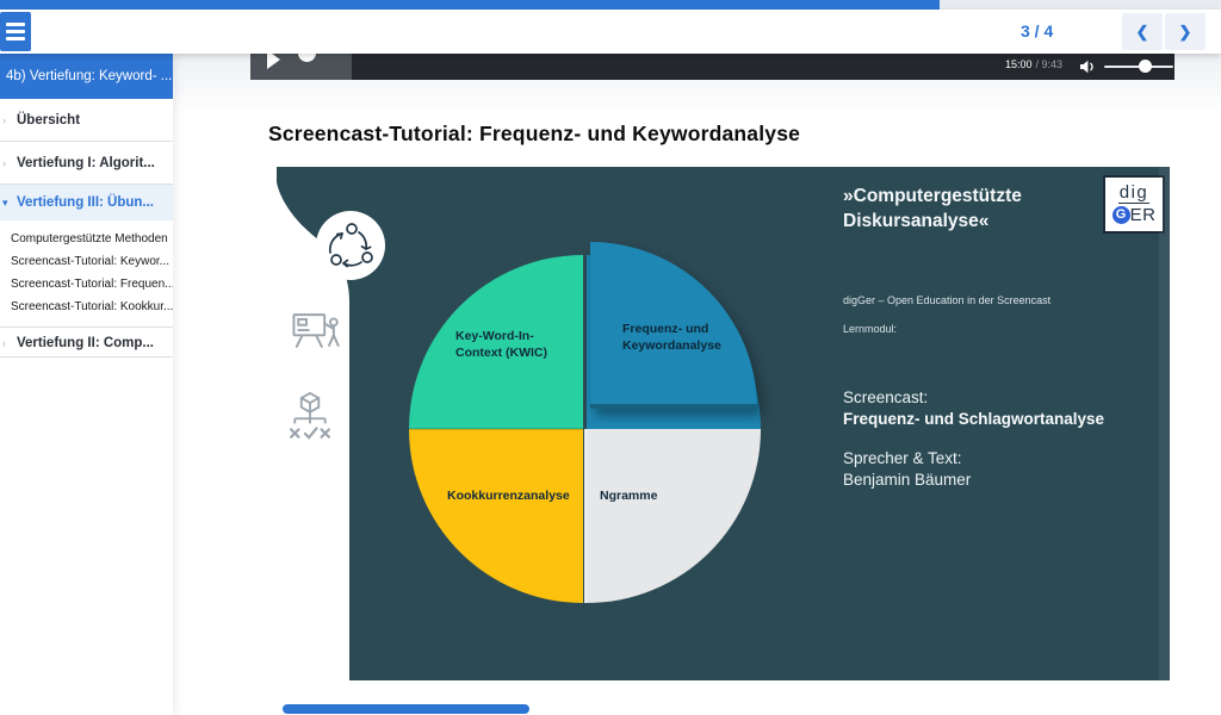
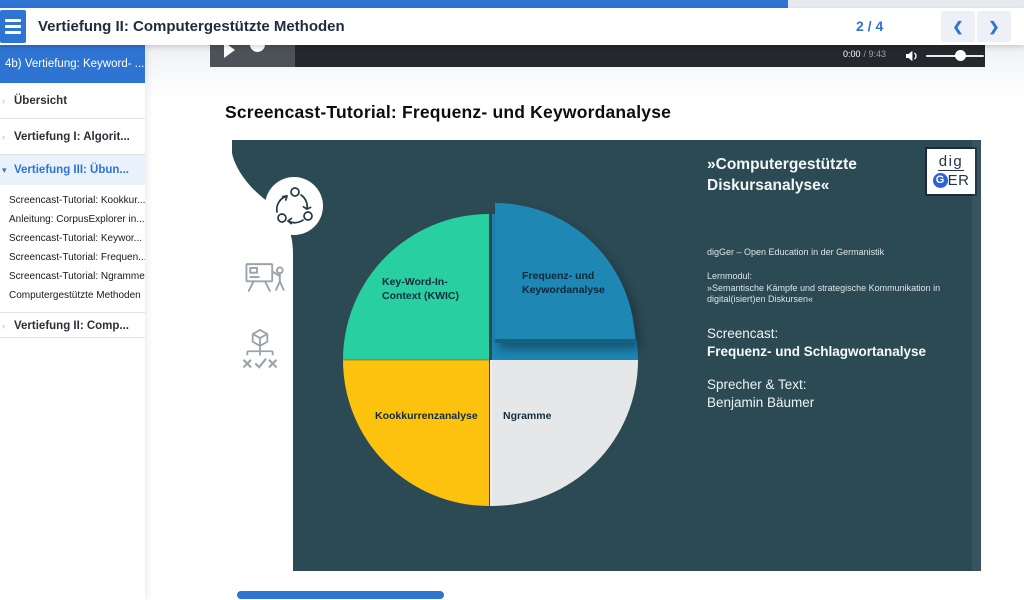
+ Vertiefung II: Computergestützte Methoden
- 3 / 4
+ 2 / 4
  ❮
  ❯
  4b) Vertiefung: Keyword- ...
  ›
  Übersicht
  ›
  Vertiefung I: Algorit...
  ▾
  Vertiefung III: Übun...
- Computergestützte Methoden
+ Screencast-Tutorial: Kookkur...
+ Anleitung: CorpusExplorer in...
  Screencast-Tutorial: Keywor...
  Screencast-Tutorial: Frequen..
+ Screencast-Tutorial: Ngramme
- Screencast-Tutorial: Kookkur...
+ Computergestützte Methoden
  ›
  Vertiefung II: Comp...
- 15:00 / 9:43
+ 0:00 / 9:43
  Screencast-Tutorial: Frequenz- und Keywordanalyse
  Key-Word-In-
  Context (KWIC)
  Frequenz- und
  Keywordanalyse
  Kookkurrenzanalyse
  Ngramme
  »Computergestützte
  Diskursanalyse«
  dig
  G
  ER
- digGer – Open Education in der Screencast
+ digGer – Open Education in der Germanistik
  Lernmodul:
+ »Semantische Kämpfe und strategische Kommunikation in
+ digital(isiert)en Diskursen«
  Screencast:
  Frequenz- und Schlagwortanalyse
  Sprecher & Text:
  Benjamin Bäumer
